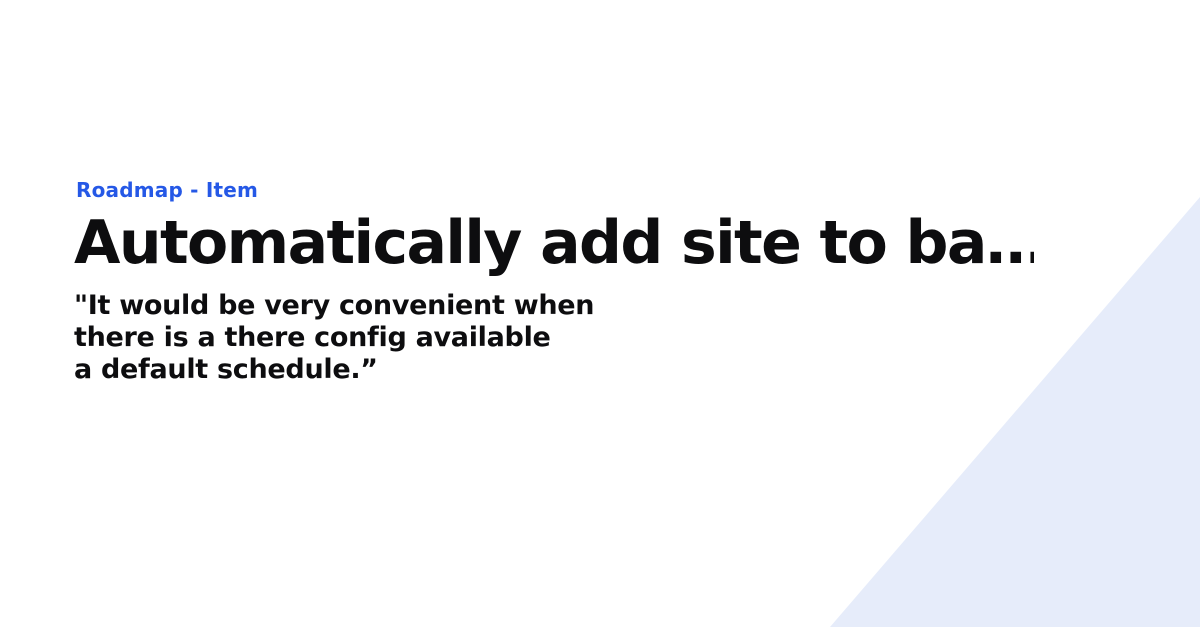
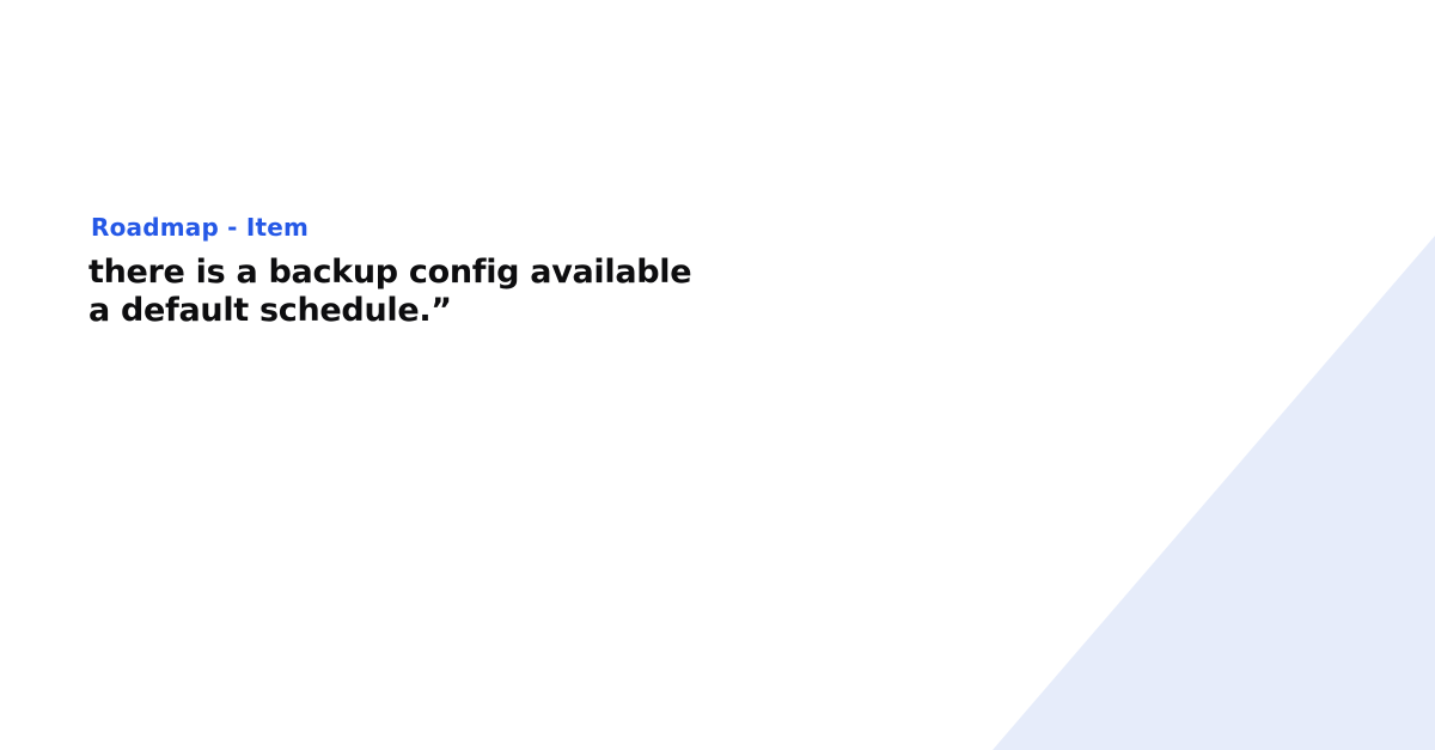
  Roadmap - Item
- Automatically add site to ba…
- "It would be very convenient when
- there is a there config available
+ there is a backup config available
  a default schedule.”
